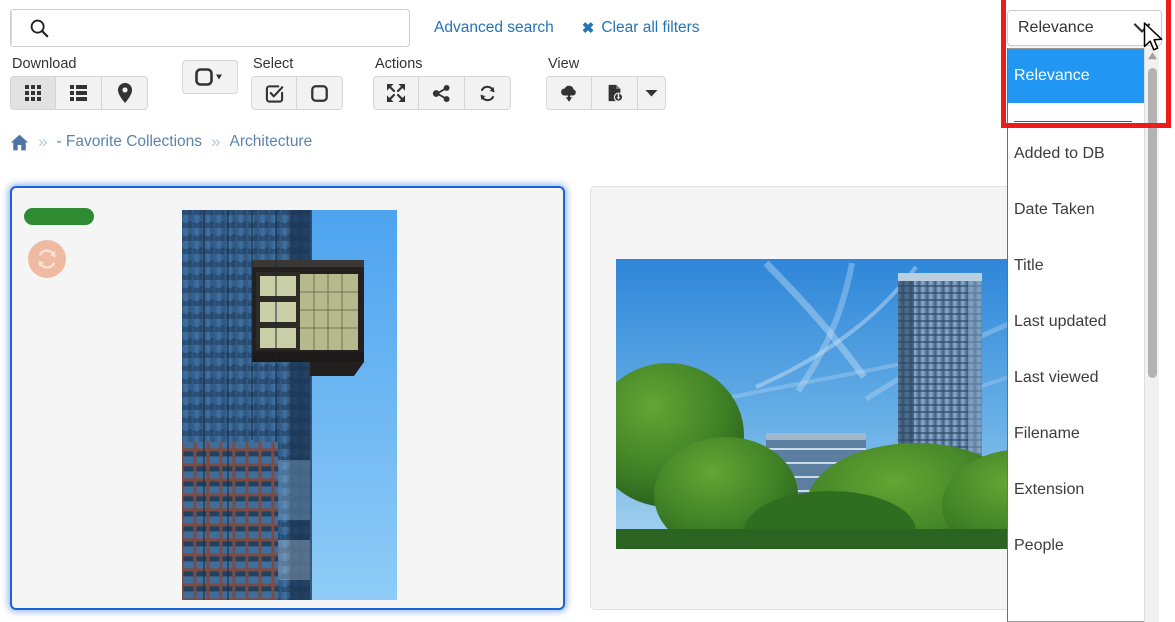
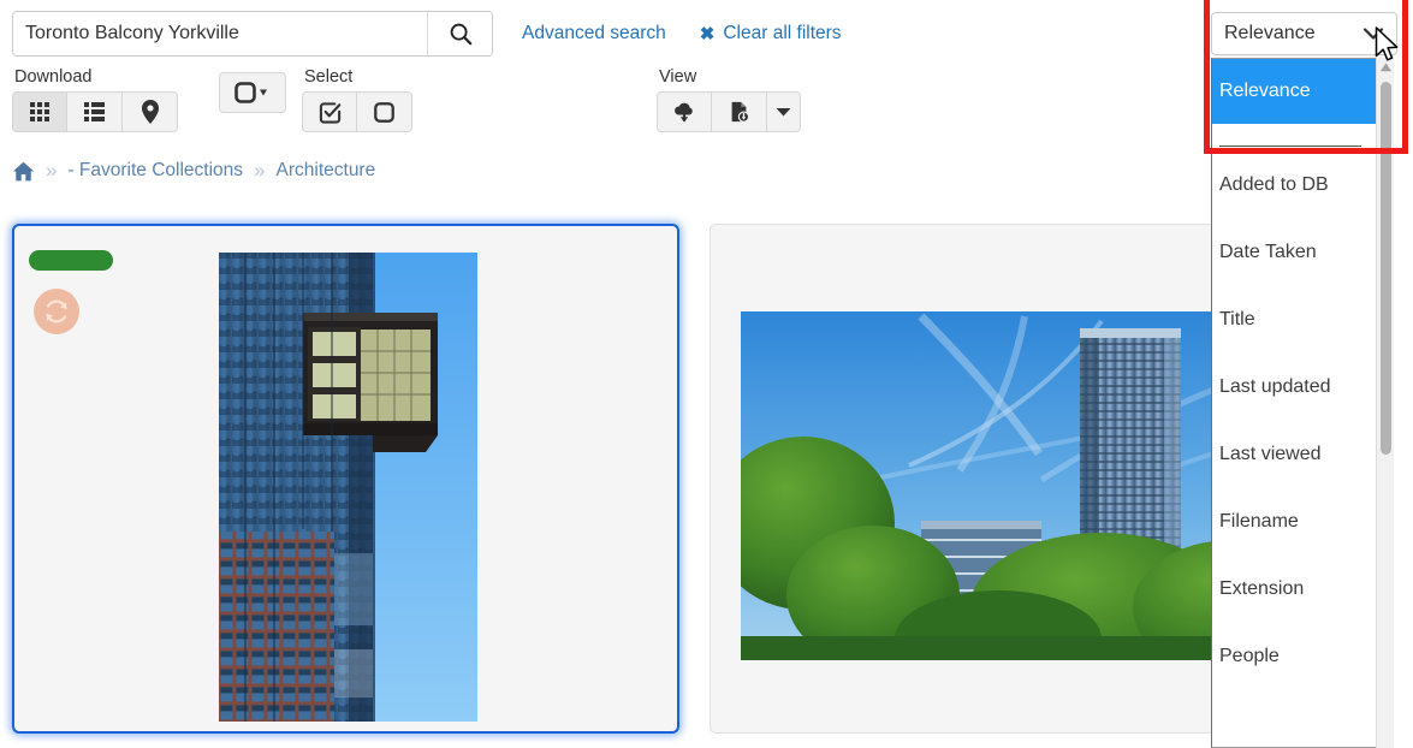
+ Toronto Balcony Yorkville
  Advanced search
  ✖
  Clear all filters
  Download
  Select
- Actions
  View
  »
  - Favorite Collections
  »
  Architecture
  Relevance
  Added to DB
  Date Taken
  Title
  Last updated
  Last viewed
  Filename
  Extension
  People
  Relevance
